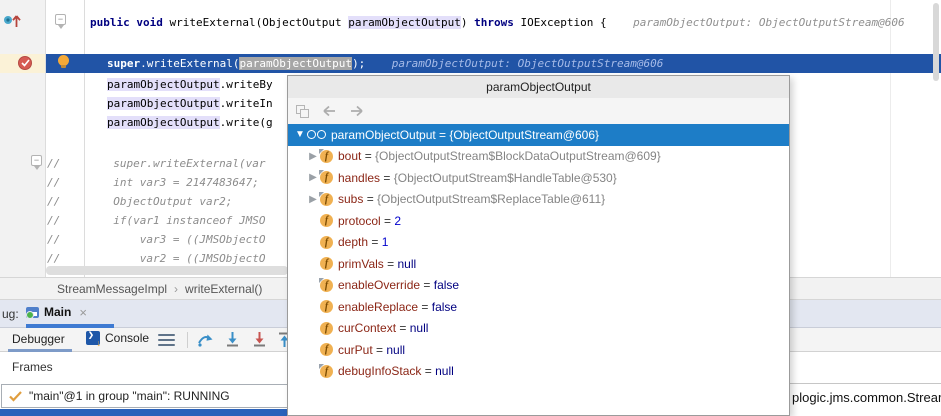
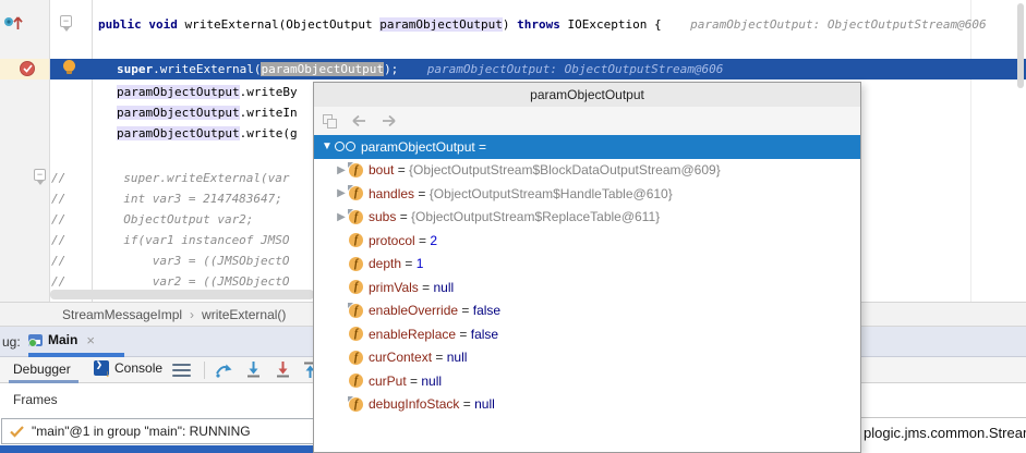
  −
  −
  public void writeExternal(ObjectOutput paramObjectOutput) throws IOException { paramObjectOutput: ObjectOutputStream@606
  super.writeExternal(paramObjectOutput); paramObjectOutput: ObjectOutputStream@606
  paramObjectOutput.writeBy
  paramObjectOutput.writeIn
  paramObjectOutput.write(g
  // super.writeExternal(var
  // int var3 = 2147483647;
  // ObjectOutput var2;
  // if(var1 instanceof JMSO
  // var3 = ((JMSObjectO
  // var2 = ((JMSObjectO
  StreamMessageImpl
  ›
  writeExternal()
  ug:
  Main
  ×
  Debugger
  Console
  Frames
  "main"@1 in group "main": RUNNING
  plogic.jms.common.Strea
  paramObjectOutput
  ▼
  paramObjectOutput
  =
- {ObjectOutputStream@606}
  ▶
  f
  bout
  =
  {ObjectOutputStream$BlockDataOutputStream@609}
  ▶
  f
  handles
  =
- {ObjectOutputStream$HandleTable@530}
+ {ObjectOutputStream$HandleTable@610}
  ▶
  f
  subs
  =
  {ObjectOutputStream$ReplaceTable@611}
  f
  protocol
  =
  2
  f
  depth
  =
  1
  f
  primVals
  =
  null
  f
  enableOverride
  =
  false
  f
  enableReplace
  =
  false
  f
  curContext
  =
  null
  f
  curPut
  =
  null
  f
  debugInfoStack
  =
  null
